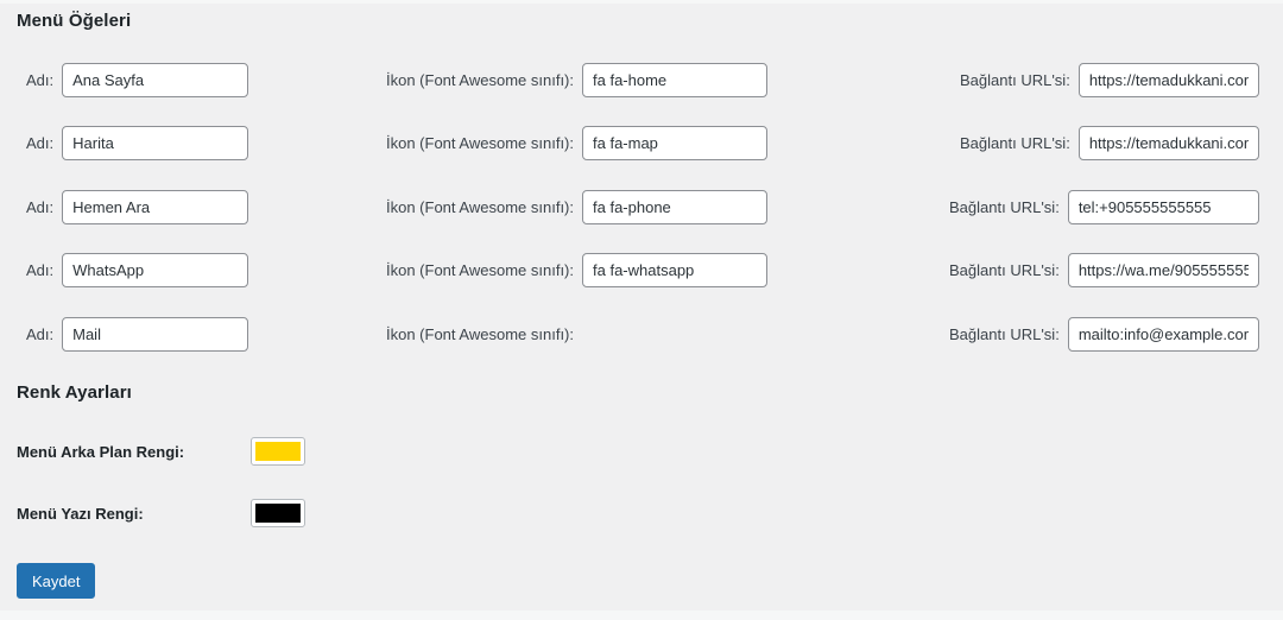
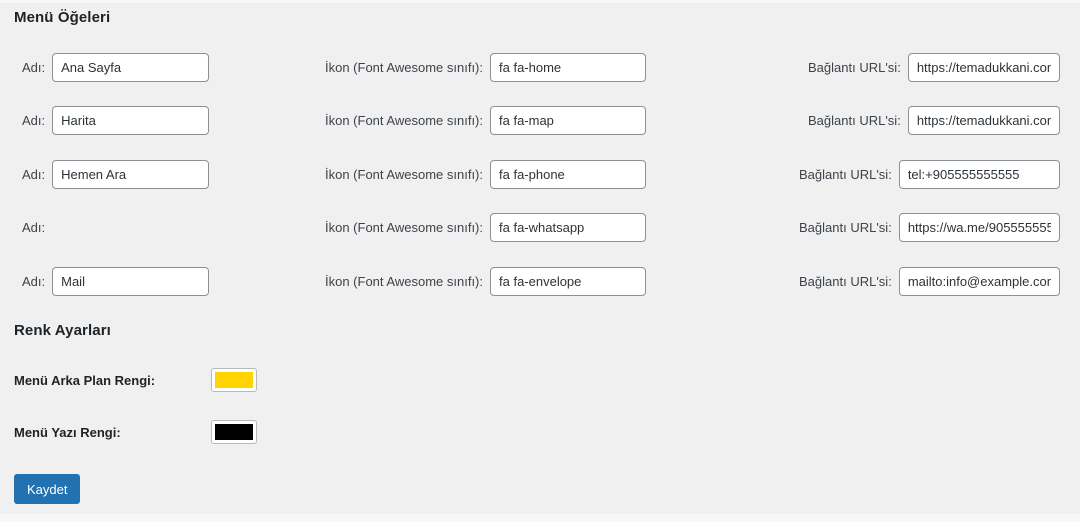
  Menü Öğeleri
  Adı:
  Ana Sayfa
  İkon (Font Awesome sınıfı):
  fa fa-home
  Bağlantı URL'si:
  https://temadukkani.co
  Adı:
  Harita
  İkon (Font Awesome sınıfı):
  fa fa-map
  Bağlantı URL'si:
  https://temadukkani.co
  Adı:
  Hemen Ara
  İkon (Font Awesome sınıfı):
  fa fa-phone
  Bağlantı URL'si:
  tel:+905555555555
  Adı:
- WhatsApp
  İkon (Font Awesome sınıfı):
  fa fa-whatsapp
  Bağlantı URL'si:
  https://wa.me/905555555
  Adı:
  Mail
  İkon (Font Awesome sınıfı):
+ fa fa-envelope
  Bağlantı URL'si:
  mailto:info@example.co
  Renk Ayarları
  Menü Arka Plan Rengi:
  Menü Yazı Rengi:
  Kaydet
